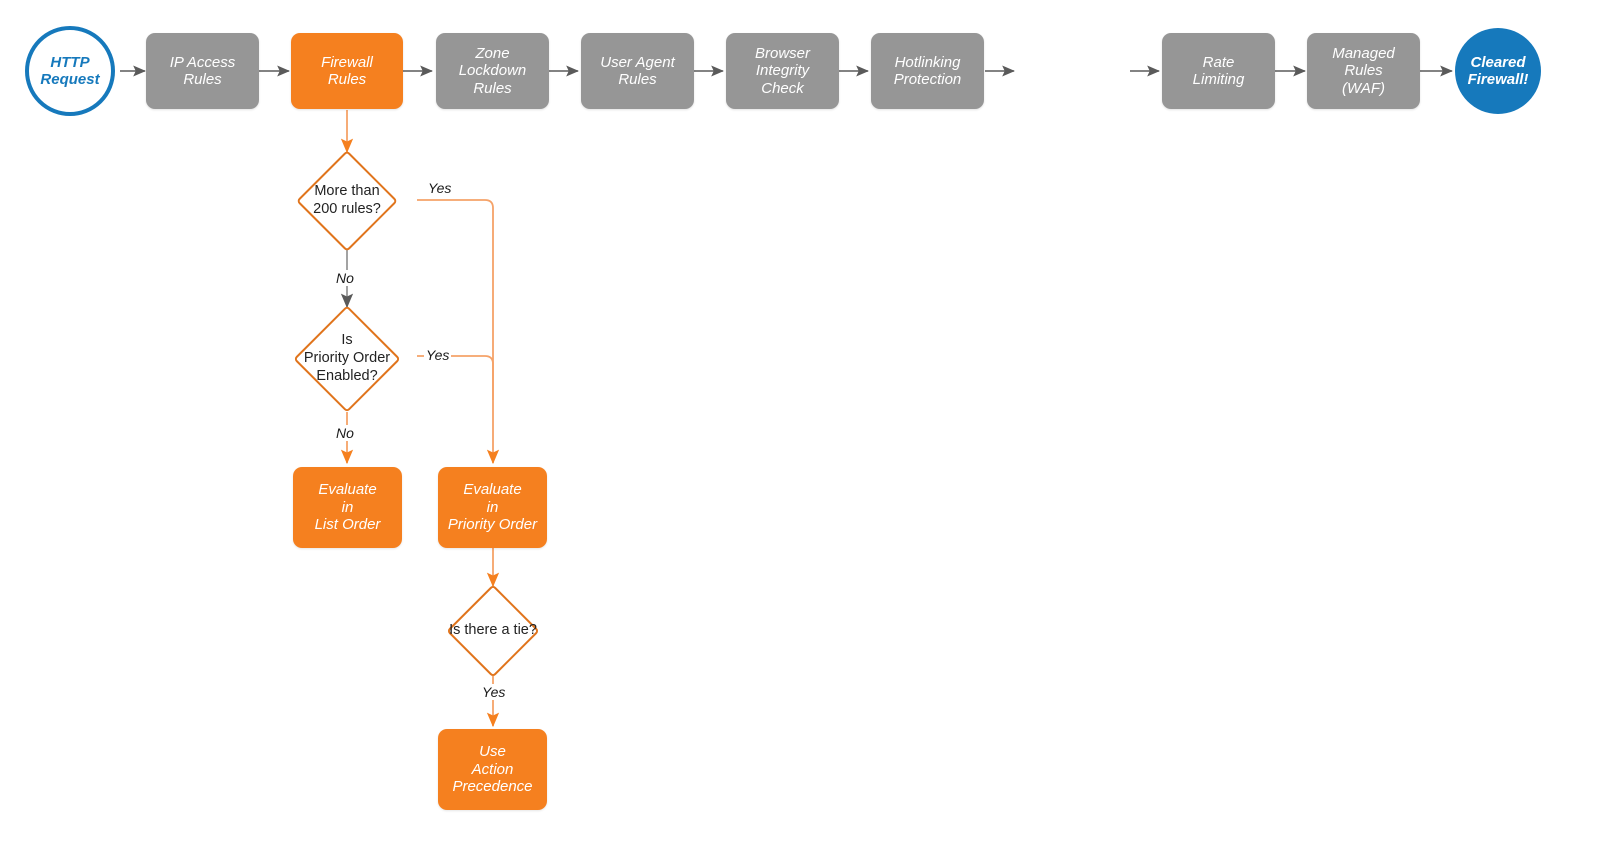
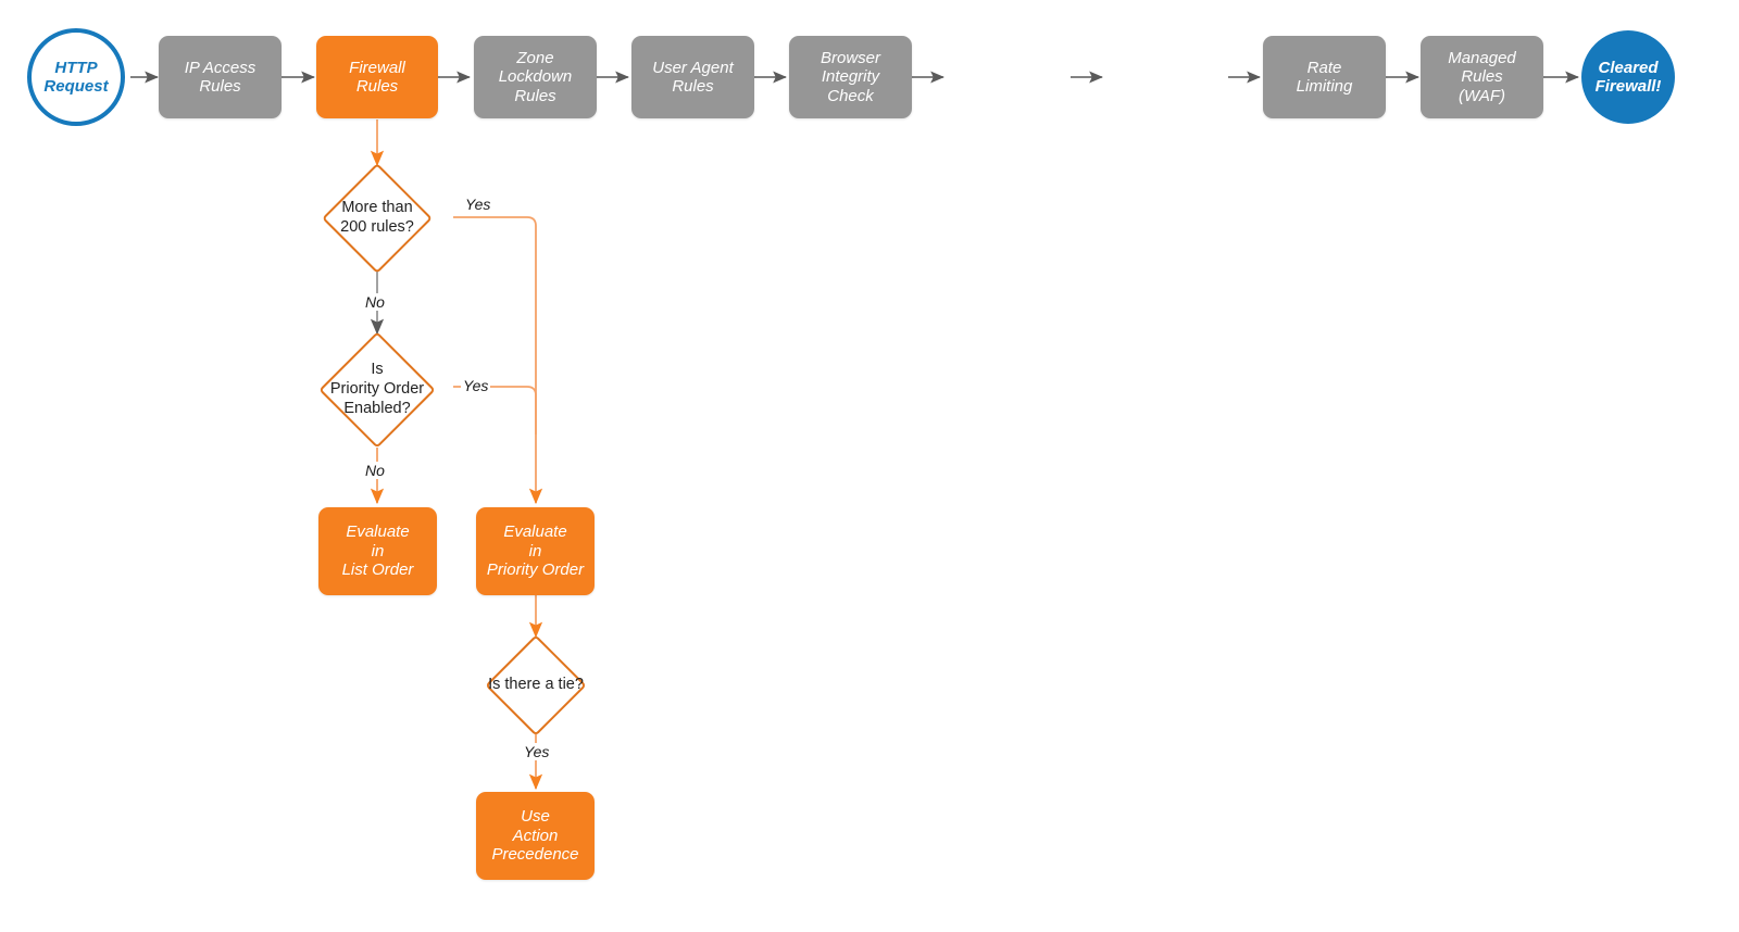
  HTTP
  Request
  IP Access
  Rules
  Firewall
  Rules
  Zone
  Lockdown
  Rules
  User Agent
  Rules
  Browser
  Integrity
  Check
- Hotlinking
- Protection
  Rate
  Limiting
  Managed
  Rules
  (WAF)
  Cleared
  Firewall!
  More than
  200 rules?
  Yes
  No
  Is
  Priority Order
  Enabled?
  Yes
  No
  Evaluate
  in
  List Order
  Evaluate
  in
  Priority Order
  Is there a tie?
  Yes
  Use
  Action
  Precedence
